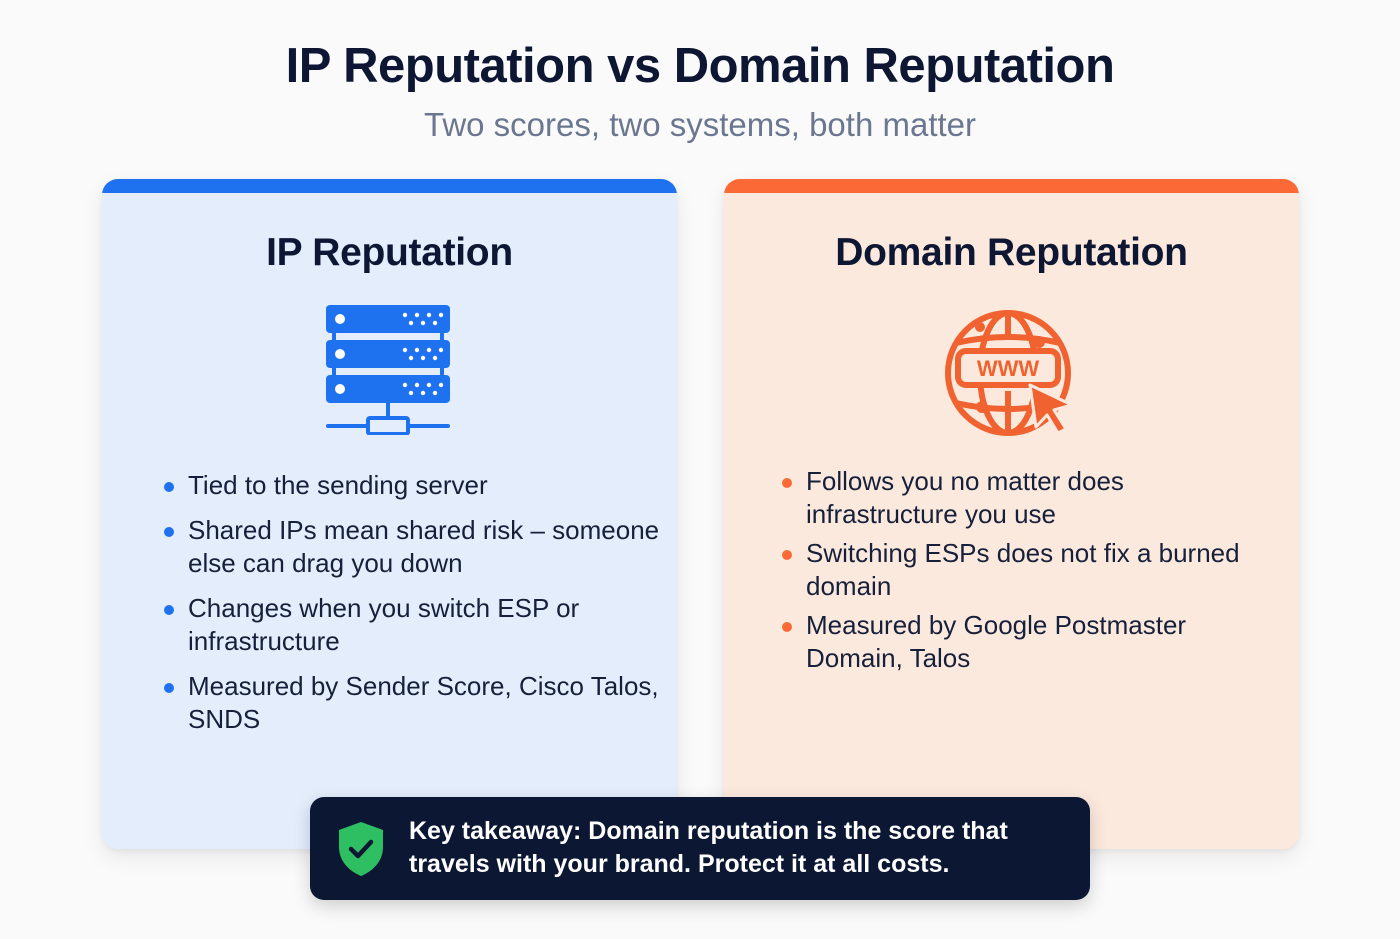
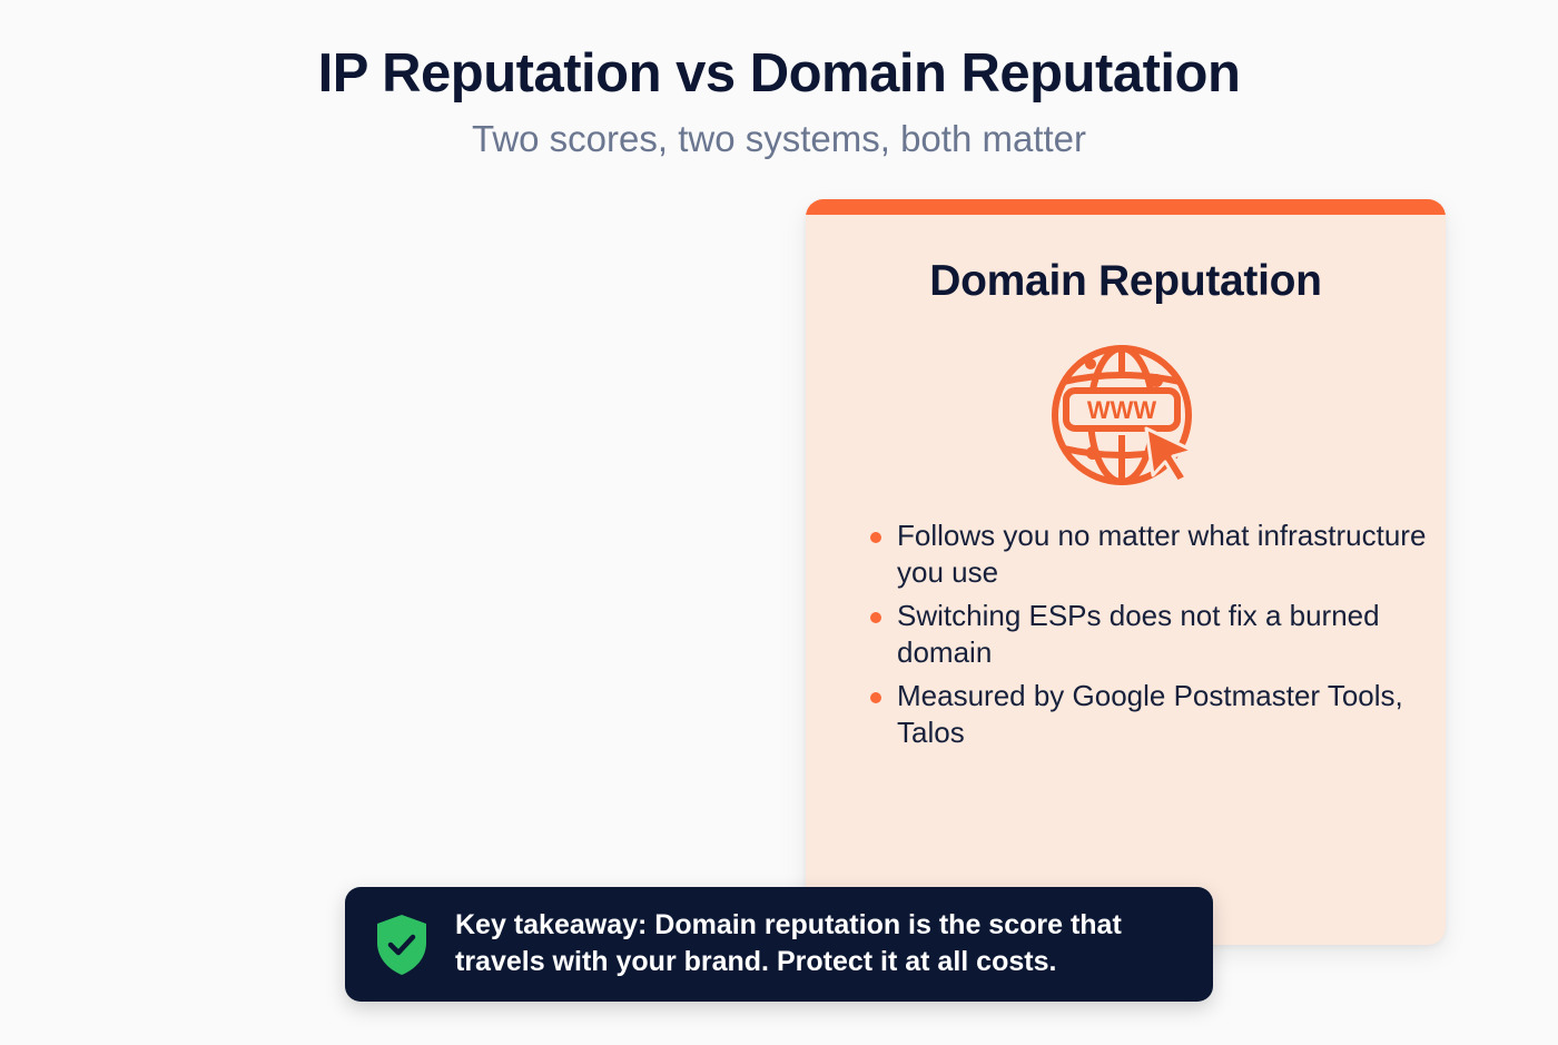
  IP Reputation vs Domain Reputation
  Two scores, two systems, both matter
- IP Reputation
- Tied to the sending server
- Shared IPs mean shared risk – someone else can drag you down
- Changes when you switch ESP or infrastructure
- Measured by Sender Score, Cisco Talos, SNDS
  Domain Reputation
  WWW
- Follows you no matter does infrastructure you use
+ Follows you no matter what infrastructure you use
  Switching ESPs does not fix a burned domain
- Measured by Google Postmaster Domain, Talos
+ Measured by Google Postmaster Tools, Talos
  Key takeaway: Domain reputation is the score that travels with your brand. Protect it at all costs.
